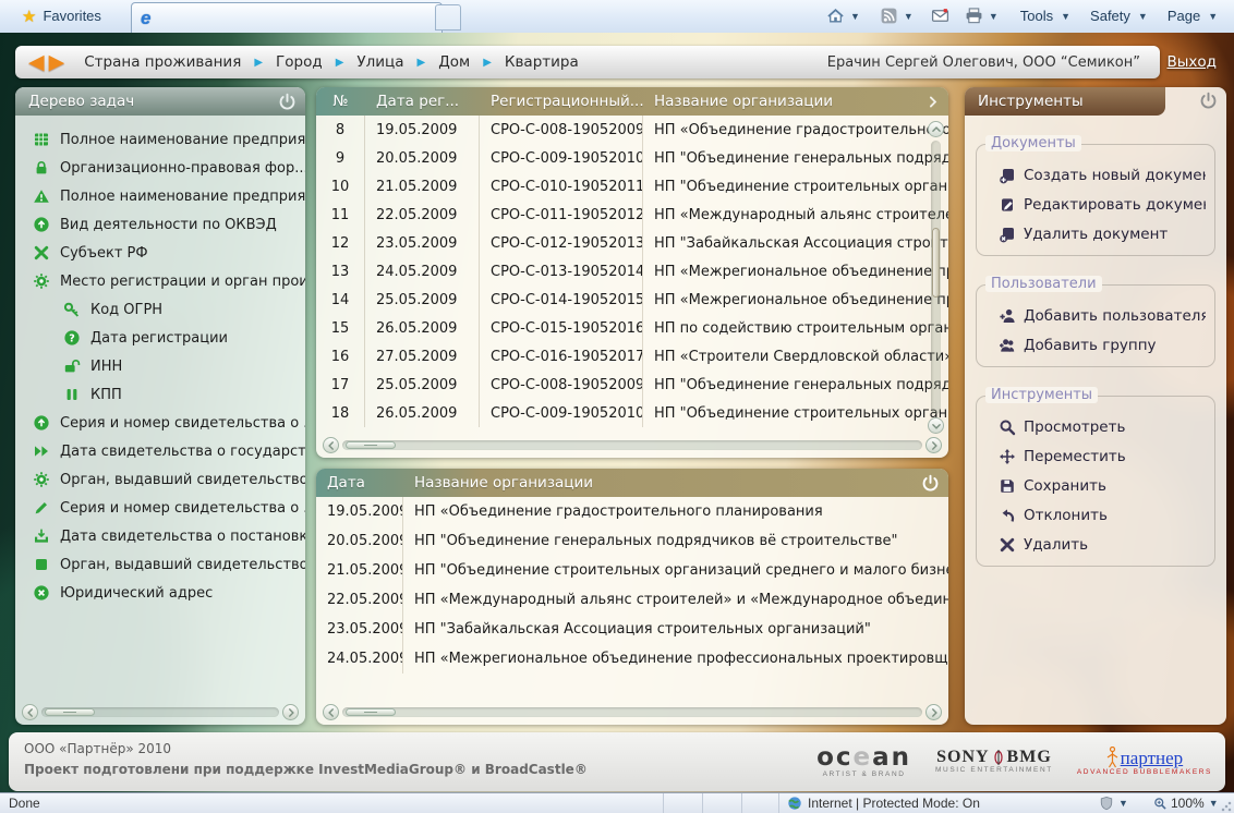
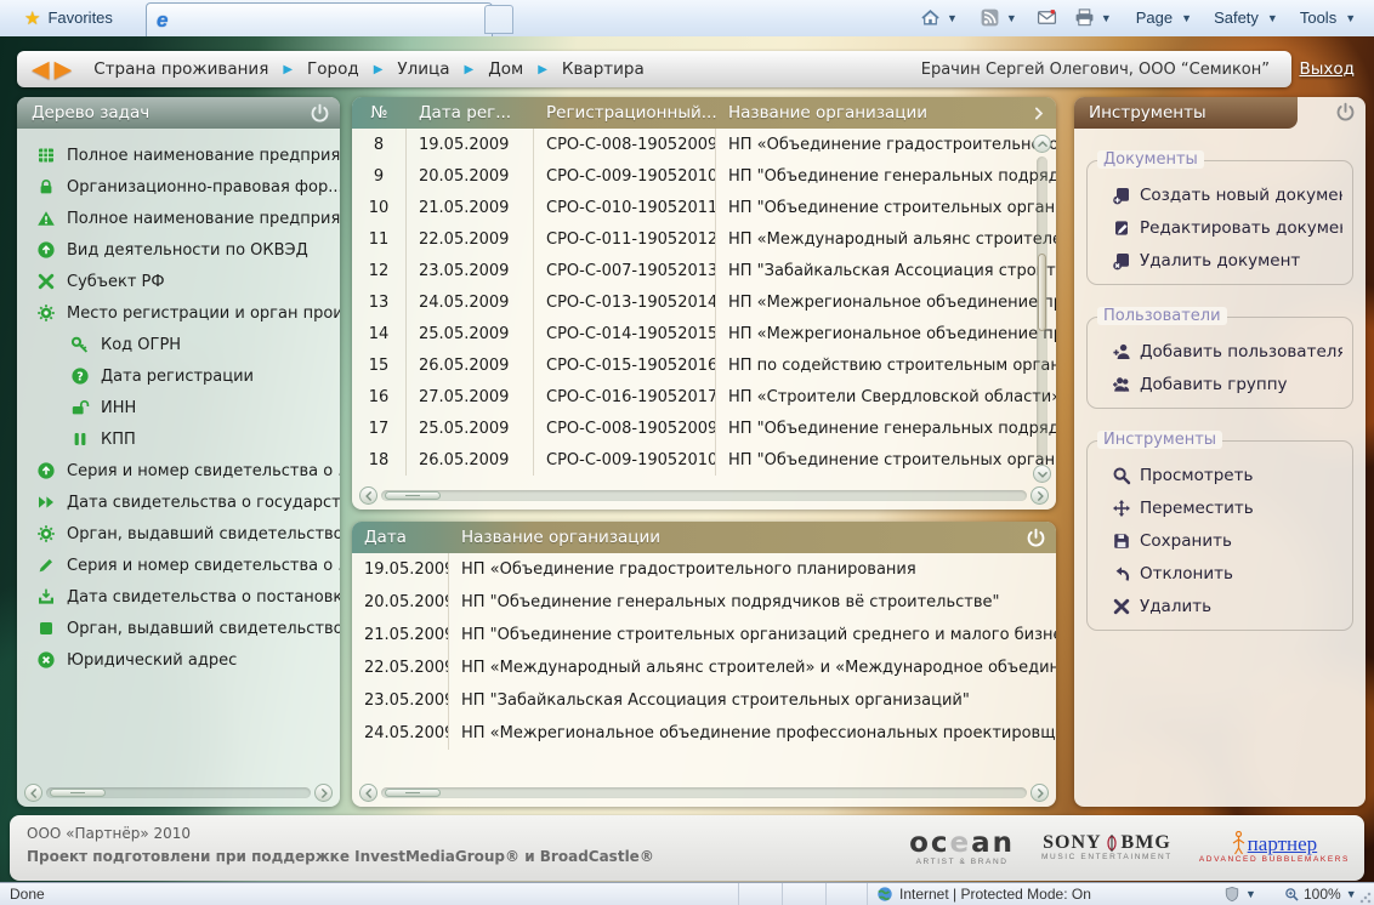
  ★
  Favorites
  e
  ▼
  ▼
  ▼
- Tools
+ Page
  ▼
  Safety
  ▼
- Page
+ Tools
  ▼
  ◀
  ▶
  Страна проживания
  ▶
  Город
  ▶
  Улица
  ▶
  Дом
  ▶
  Квартира
  Ерачин Сергей Олегович, ООО “Семикон”
  Выход
  Дерево задач
  Полное наименование предприя
  Организационно-правовая фор..
  Полное наименование предприя
  Вид деятельности по ОКВЭД
  Субъект РФ
  Место регистрации и орган прои
  Код ОГРН
  ?
  Дата регистрации
  ИНН
  КПП
  Серия и номер свидетельства о
  Дата свидетельства о государст
  Орган, выдавший свидетельство
  Серия и номер свидетельства о
  Дата свидетельства о постановк
  Орган, выдавший свидетельство
  Юридический адрес
  №
  Дата рег...
  Регистрационный...
  Название организации
  8
  19.05.2009
  СРО-С-008-19052009
  НП «Объединение градостроительно
  9
  20.05.2009
  СРО-С-009-19052010
  НП "Объединение генеральных подряд
  10
  21.05.2009
  СРО-С-010-19052011
  НП "Объединение строительных орган
  11
  22.05.2009
  СРО-С-011-19052012
  НП «Международный альянс строител
  12
  23.05.2009
- СРО-С-012-19052013
+ СРО-С-007-19052013
  НП "Забайкальская Ассоциация строт
  13
  24.05.2009
  СРО-С-013-19052014
  НП «Межрегиональное объединение п
  14
  25.05.2009
  СРО-С-014-19052015
  НП «Межрегиональное объединение п
  15
  26.05.2009
  СРО-С-015-19052016
  НП по содействию строительным орган
  16
  27.05.2009
  СРО-С-016-19052017
  НП «Строители Свердловской области
  17
  25.05.2009
  СРО-С-008-19052009
  НП "Объединение генеральных подряд
  18
  26.05.2009
  СРО-С-009-19052010
  НП "Объединение строительных орган
  Дата
  Название организации
  19.05.200
  НП «Объединение градостроительного планирования
  20.05.200
  НП "Объединение генеральных подрядчиков вё строительстве"
  21.05.200
  НП "Объединение строительных организаций среднего и малого бизн
  22.05.200
  НП «Международный альянс строителей» и «Международное объедин
  23.05.200
  НП "Забайкальская Ассоциация строительных организаций"
  24.05.200
  НП «Межрегиональное объединение профессиональных проектировщ
  Инструменты
  Документы
  Создать новый докуме
  Редактировать докуме
  Удалить документ
  Пользователи
  Добавить пользователя
  Добавить группу
  Инструменты
  Просмотреть
  Переместить
  Сохранить
  Отклонить
  Удалить
  ООО «Партнёр» 2010
  Проект подготовлени при поддержке InvestMediaGroup® и BroadCastle®
  ocean
  SONY
  BMG
  партнер
  Done
  Internet | Protected Mode: On
  ▼
  100%
  ▼
